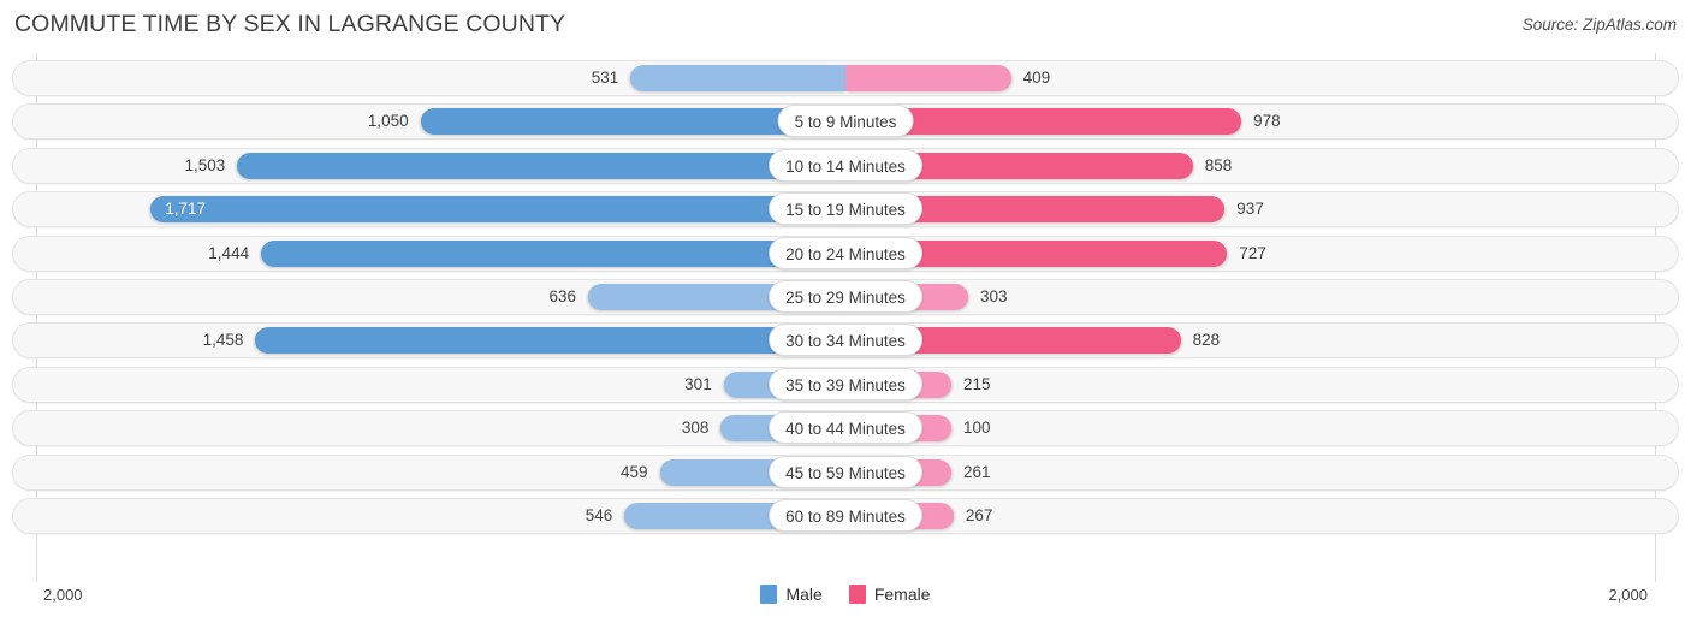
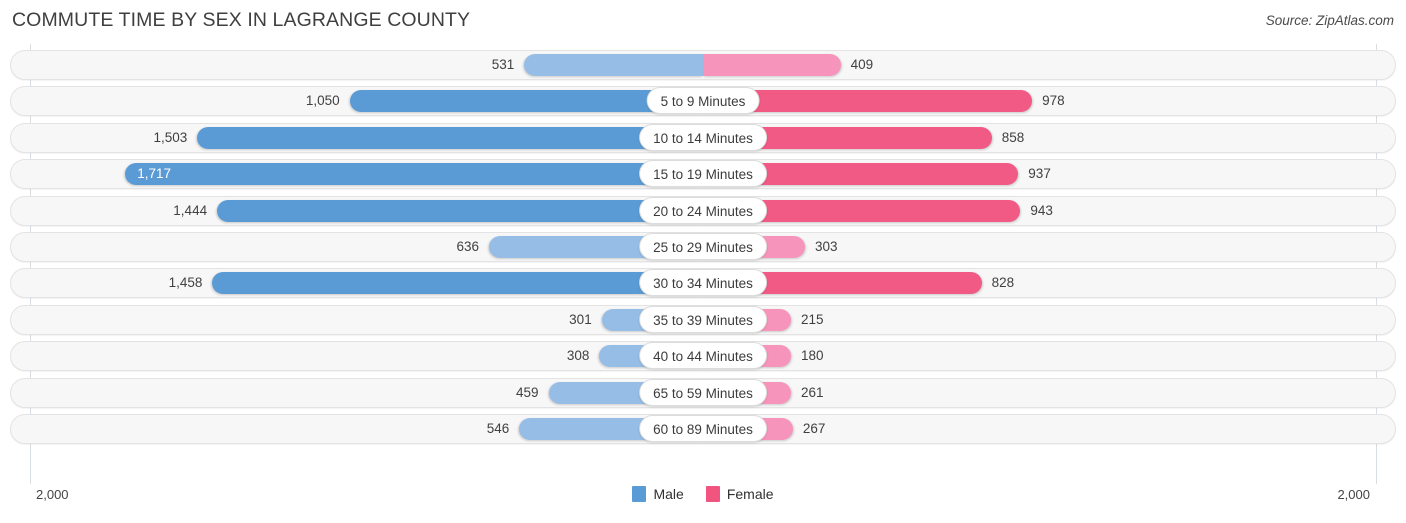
  COMMUTE TIME BY SEX IN LAGRANGE COUNTY
  Source: ZipAtlas.com
  531
  409
  1,050
  978
  5 to 9 Minutes
  1,503
  858
  10 to 14 Minutes
  1,717
  937
  15 to 19 Minutes
  1,444
- 727
+ 943
  20 to 24 Minutes
  636
  303
  25 to 29 Minutes
  1,458
  828
  30 to 34 Minutes
  301
  215
  35 to 39 Minutes
  308
- 100
+ 180
  40 to 44 Minutes
  459
  261
- 45 to 59 Minutes
+ 65 to 59 Minutes
  546
  267
  60 to 89 Minutes
  2,000
  2,000
  Male
  Female
